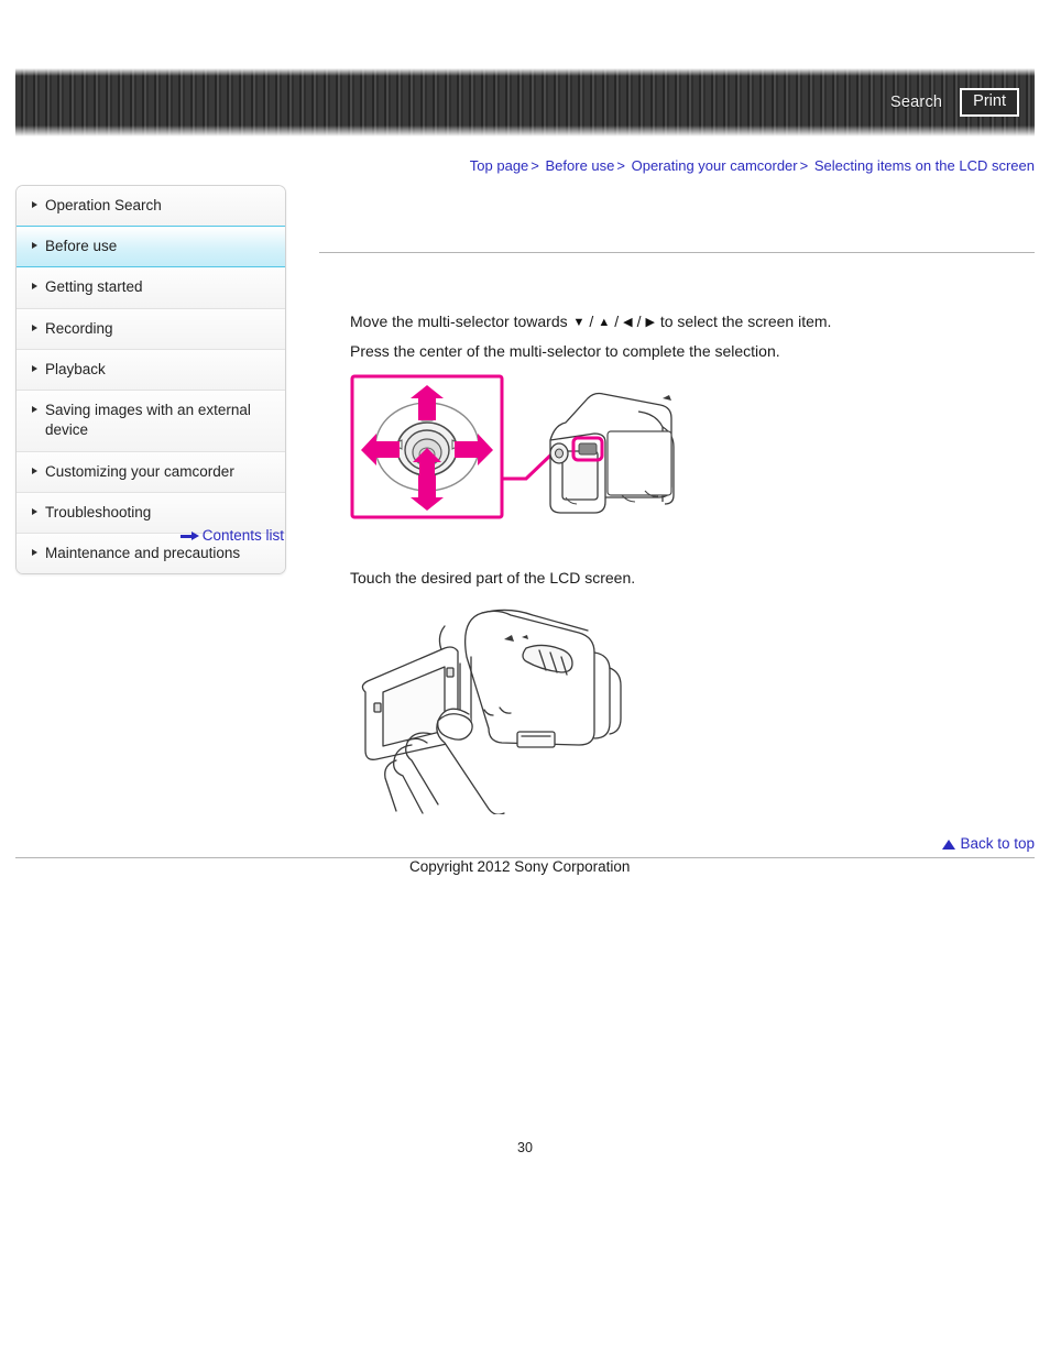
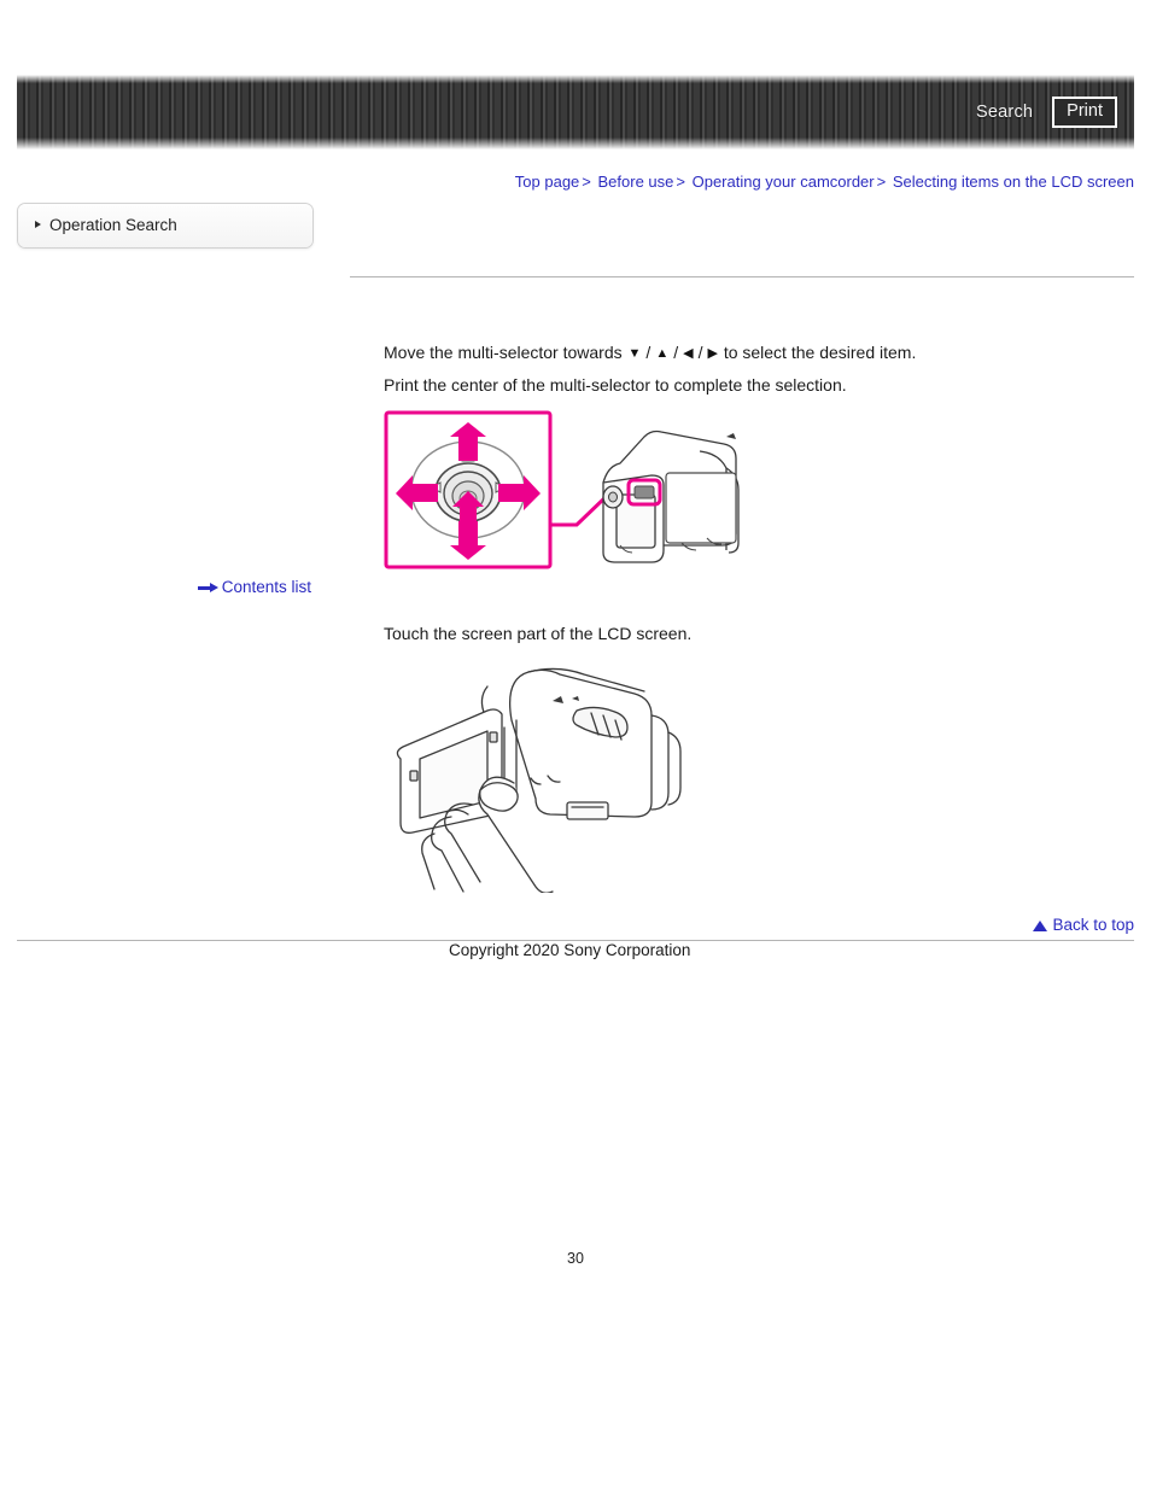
  Search
  Print
  Top page > Before use > Operating your camcorder > Selecting items on the LCD screen
  Operation Search
- Before use
- Getting started
- Recording
- Playback
- Saving images with an external device
- Customizing your camcorder
- Troubleshooting
- Maintenance and precautions
  Contents list
- Move the multi-selector towards ▼ / ▲ / ◀ / ▶ to select the screen item.
+ Move the multi-selector towards ▼ / ▲ / ◀ / ▶ to select the desired item.
- Press the center of the multi-selector to complete the selection.
+ Print the center of the multi-selector to complete the selection.
- Touch the desired part of the LCD screen.
+ Touch the screen part of the LCD screen.
  Back to top
- Copyright 2012 Sony Corporation
+ Copyright 2020 Sony Corporation
  30
